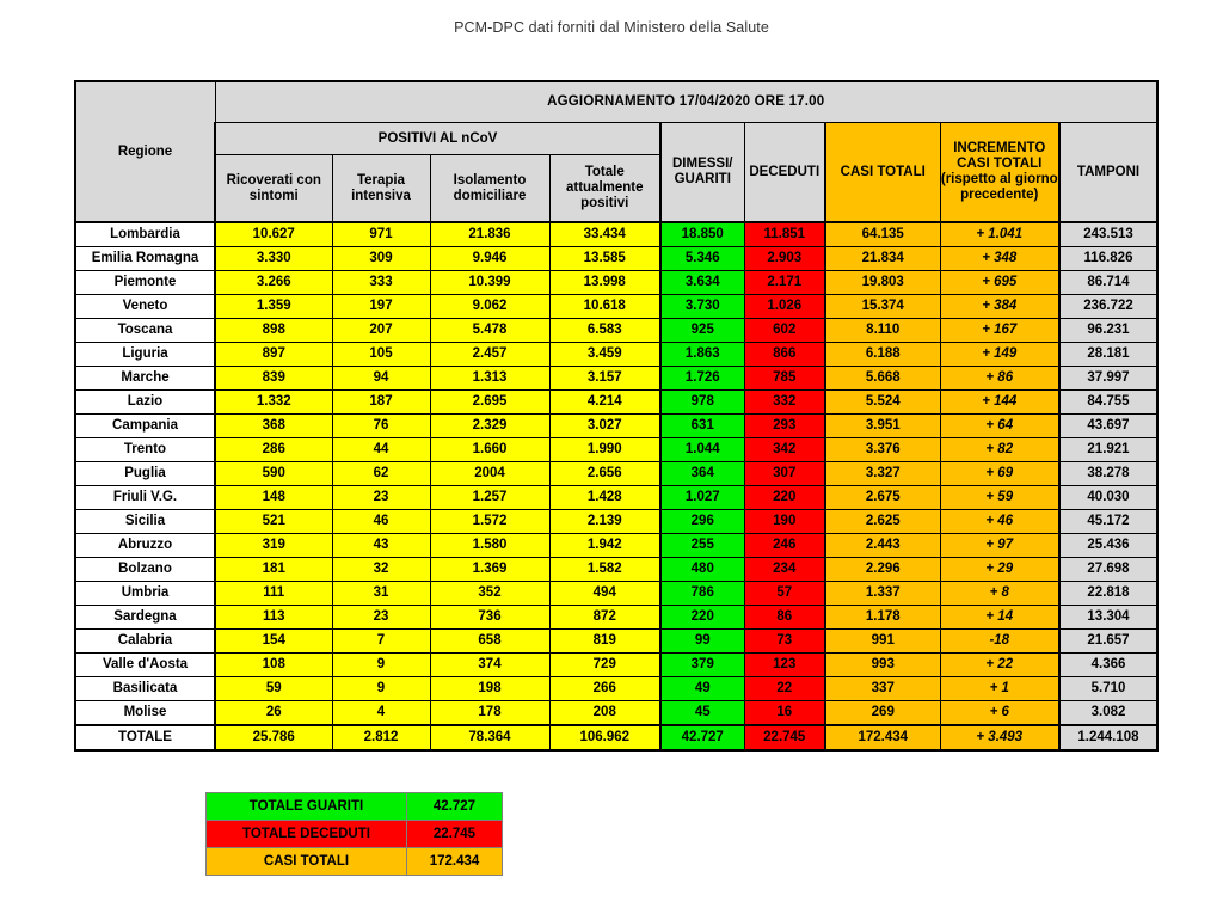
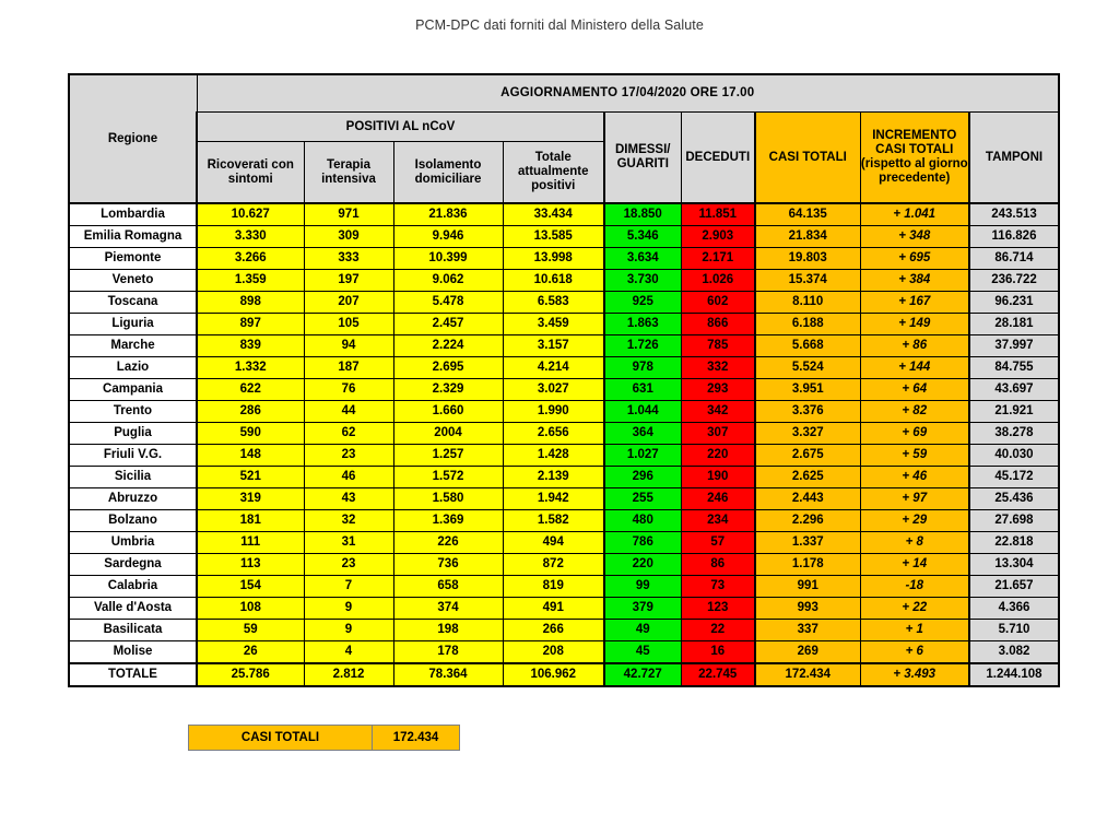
  PCM-DPC dati forniti dal Ministero della Salute
  Regione	AGGIORNAMENTO 17/04/2020 ORE 17.00
  POSITIVI AL nCoV	DIMESSI/ GUARITI	DECEDUTI	CASI TOTALI	INCREMENTO CASI TOTALI (rispetto al giorno precedente)	TAMPONI
  Ricoverati con sintomi	Terapia intensiva	Isolamento domiciliare	Totale attualmente positivi
  Lombardia	10.627	971	21.836	33.434	18.850	11.851	64.135	+ 1.041	243.513
  Emilia Romagna	3.330	309	9.946	13.585	5.346	2.903	21.834	+ 348	116.826
  Piemonte	3.266	333	10.399	13.998	3.634	2.171	19.803	+ 695	86.714
  Veneto	1.359	197	9.062	10.618	3.730	1.026	15.374	+ 384	236.722
  Toscana	898	207	5.478	6.583	925	602	8.110	+ 167	96.231
  Liguria	897	105	2.457	3.459	1.863	866	6.188	+ 149	28.181
- Marche	839	94	1.313	3.157	1.726	785	5.668	+ 86	37.997
+ Marche	839	94	2.224	3.157	1.726	785	5.668	+ 86	37.997
  Lazio	1.332	187	2.695	4.214	978	332	5.524	+ 144	84.755
- Campania	368	76	2.329	3.027	631	293	3.951	+ 64	43.697
+ Campania	622	76	2.329	3.027	631	293	3.951	+ 64	43.697
  Trento	286	44	1.660	1.990	1.044	342	3.376	+ 82	21.921
  Puglia	590	62	2004	2.656	364	307	3.327	+ 69	38.278
  Friuli V.G.	148	23	1.257	1.428	1.027	220	2.675	+ 59	40.030
  Sicilia	521	46	1.572	2.139	296	190	2.625	+ 46	45.172
  Abruzzo	319	43	1.580	1.942	255	246	2.443	+ 97	25.436
  Bolzano	181	32	1.369	1.582	480	234	2.296	+ 29	27.698
- Umbria	111	31	352	494	786	57	1.337	+ 8	22.818
+ Umbria	111	31	226	494	786	57	1.337	+ 8	22.818
  Sardegna	113	23	736	872	220	86	1.178	+ 14	13.304
  Calabria	154	7	658	819	99	73	991	-18	21.657
- Valle d'Aosta	108	9	374	729	379	123	993	+ 22	4.366
+ Valle d'Aosta	108	9	374	491	379	123	993	+ 22	4.366
  Basilicata	59	9	198	266	49	22	337	+ 1	5.710
  Molise	26	4	178	208	45	16	269	+ 6	3.082
  TOTALE	25.786	2.812	78.364	106.962	42.727	22.745	172.434	+ 3.493	1.244.108
- TOTALE GUARITI	42.727
- TOTALE DECEDUTI	22.745
  CASI TOTALI	172.434
